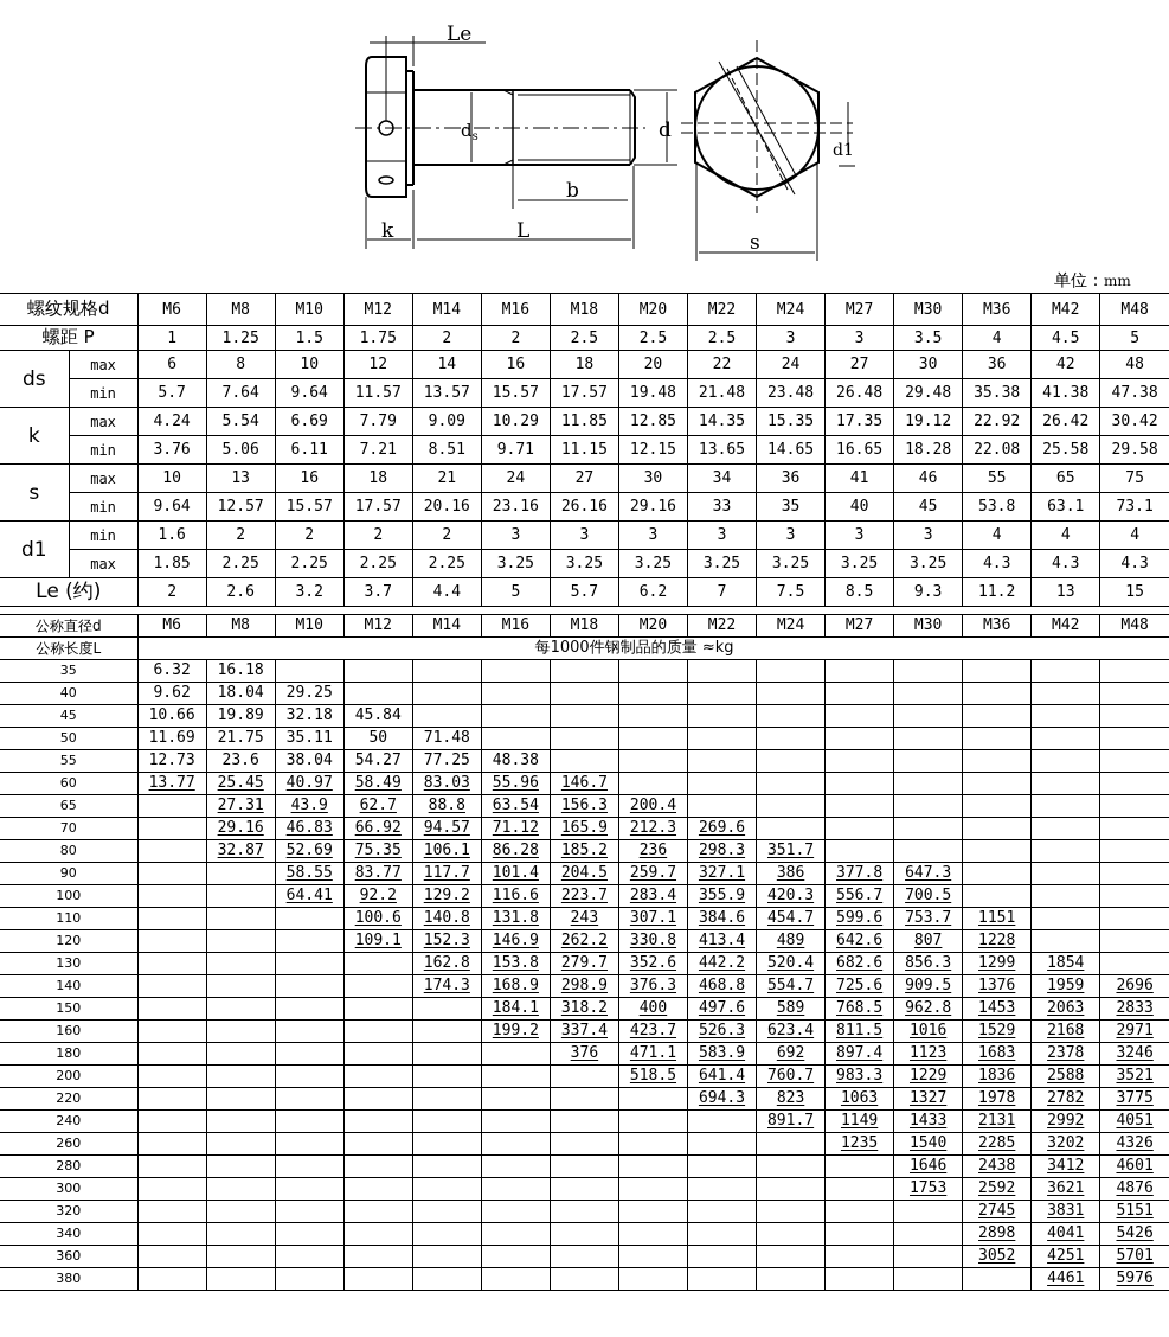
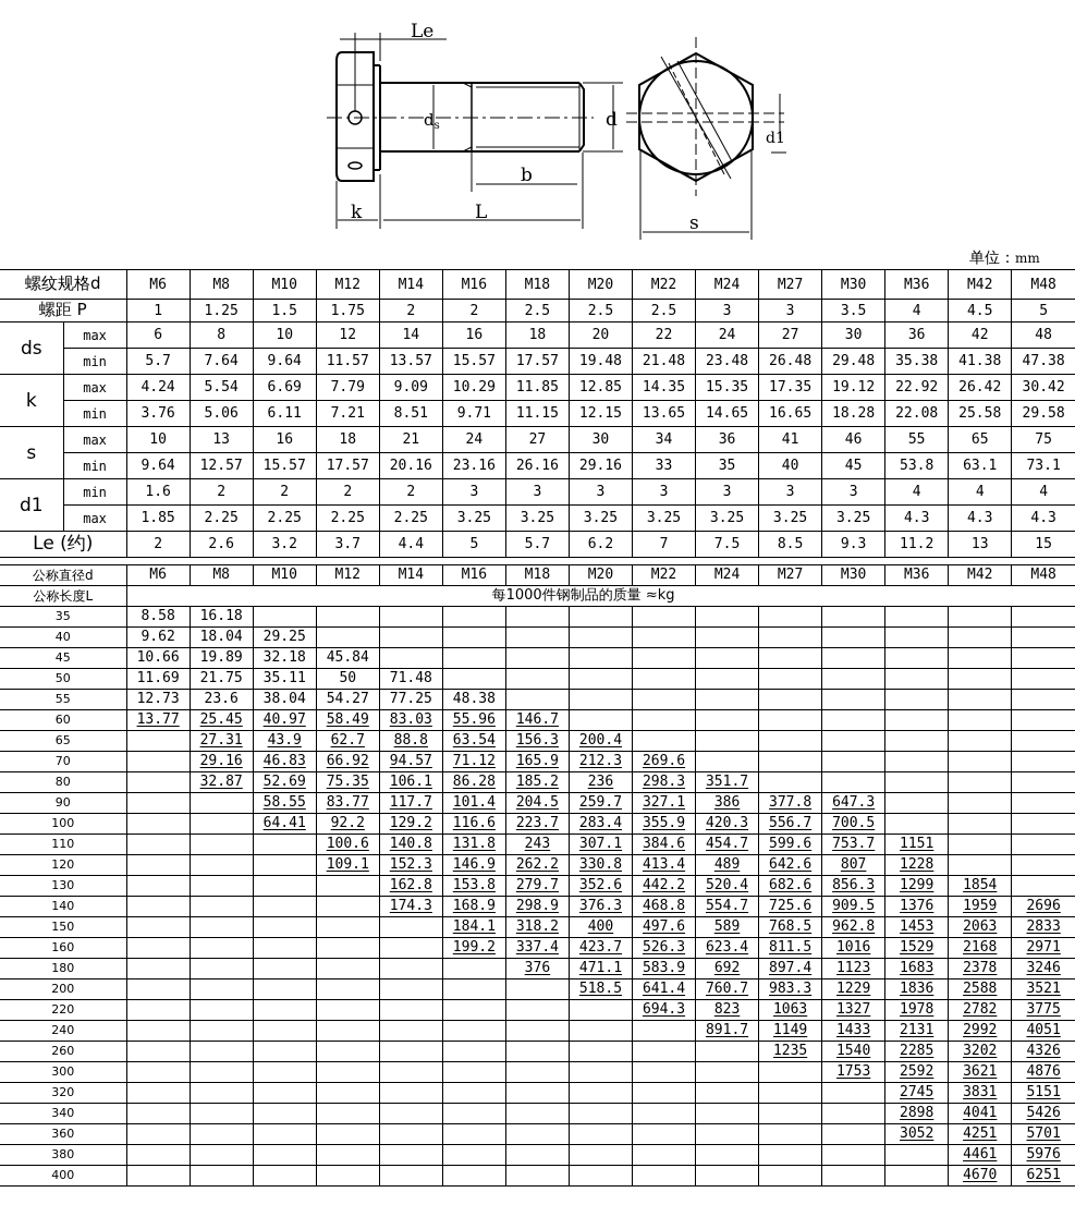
  Le
  ds
  d
  d1
  b
  k
  L
  s
  单位：mm
  螺纹规格d	M6	M8	M10	M12	M14	M16	M18	M20	M22	M24	M27	M30	M36	M42	M48
  螺距 P	1	1.25	1.5	1.75	2	2	2.5	2.5	2.5	3	3	3.5	4	4.5	5
  ds	max	6	8	10	12	14	16	18	20	22	24	27	30	36	42	48
  min	5.7	7.64	9.64	11.57	13.57	15.57	17.57	19.48	21.48	23.48	26.48	29.48	35.38	41.38	47.38
  k	max	4.24	5.54	6.69	7.79	9.09	10.29	11.85	12.85	14.35	15.35	17.35	19.12	22.92	26.42	30.42
  min	3.76	5.06	6.11	7.21	8.51	9.71	11.15	12.15	13.65	14.65	16.65	18.28	22.08	25.58	29.58
  s	max	10	13	16	18	21	24	27	30	34	36	41	46	55	65	75
  min	9.64	12.57	15.57	17.57	20.16	23.16	26.16	29.16	33	35	40	45	53.8	63.1	73.1
  d1	min	1.6	2	2	2	2	3	3	3	3	3	3	3	4	4	4
  max	1.85	2.25	2.25	2.25	2.25	3.25	3.25	3.25	3.25	3.25	3.25	3.25	4.3	4.3	4.3
  Le (约)	2	2.6	3.2	3.7	4.4	5	5.7	6.2	7	7.5	8.5	9.3	11.2	13	15
  公称直径d	M6	M8	M10	M12	M14	M16	M18	M20	M22	M24	M27	M30	M36	M42	M48
  公称长度L	每1000件钢制品的质量 ≈kg
- 35	6.32	16.18
+ 35	8.58	16.18
  40	9.62	18.04	29.25
  45	10.66	19.89	32.18	45.84
  50	11.69	21.75	35.11	50	71.48
  55	12.73	23.6	38.04	54.27	77.25	48.38
  60	13.77	25.45	40.97	58.49	83.03	55.96	146.7
  65		27.31	43.9	62.7	88.8	63.54	156.3	200.4
  70		29.16	46.83	66.92	94.57	71.12	165.9	212.3	269.6
  80		32.87	52.69	75.35	106.1	86.28	185.2	236	298.3	351.7
  90			58.55	83.77	117.7	101.4	204.5	259.7	327.1	386	377.8	647.3
  100			64.41	92.2	129.2	116.6	223.7	283.4	355.9	420.3	556.7	700.5
  110				100.6	140.8	131.8	243	307.1	384.6	454.7	599.6	753.7	1151
  120				109.1	152.3	146.9	262.2	330.8	413.4	489	642.6	807	1228
  130					162.8	153.8	279.7	352.6	442.2	520.4	682.6	856.3	1299	1854
  140					174.3	168.9	298.9	376.3	468.8	554.7	725.6	909.5	1376	1959	2696
  150						184.1	318.2	400	497.6	589	768.5	962.8	1453	2063	2833
  160						199.2	337.4	423.7	526.3	623.4	811.5	1016	1529	2168	2971
  180							376	471.1	583.9	692	897.4	1123	1683	2378	3246
  200								518.5	641.4	760.7	983.3	1229	1836	2588	3521
  220									694.3	823	1063	1327	1978	2782	3775
  240										891.7	1149	1433	2131	2992	4051
  260											1235	1540	2285	3202	4326
- 280												1646	2438	3412	4601
  300												1753	2592	3621	4876
  320													2745	3831	5151
  340													2898	4041	5426
  360													3052	4251	5701
  380														4461	5976
+ 400														4670	6251
